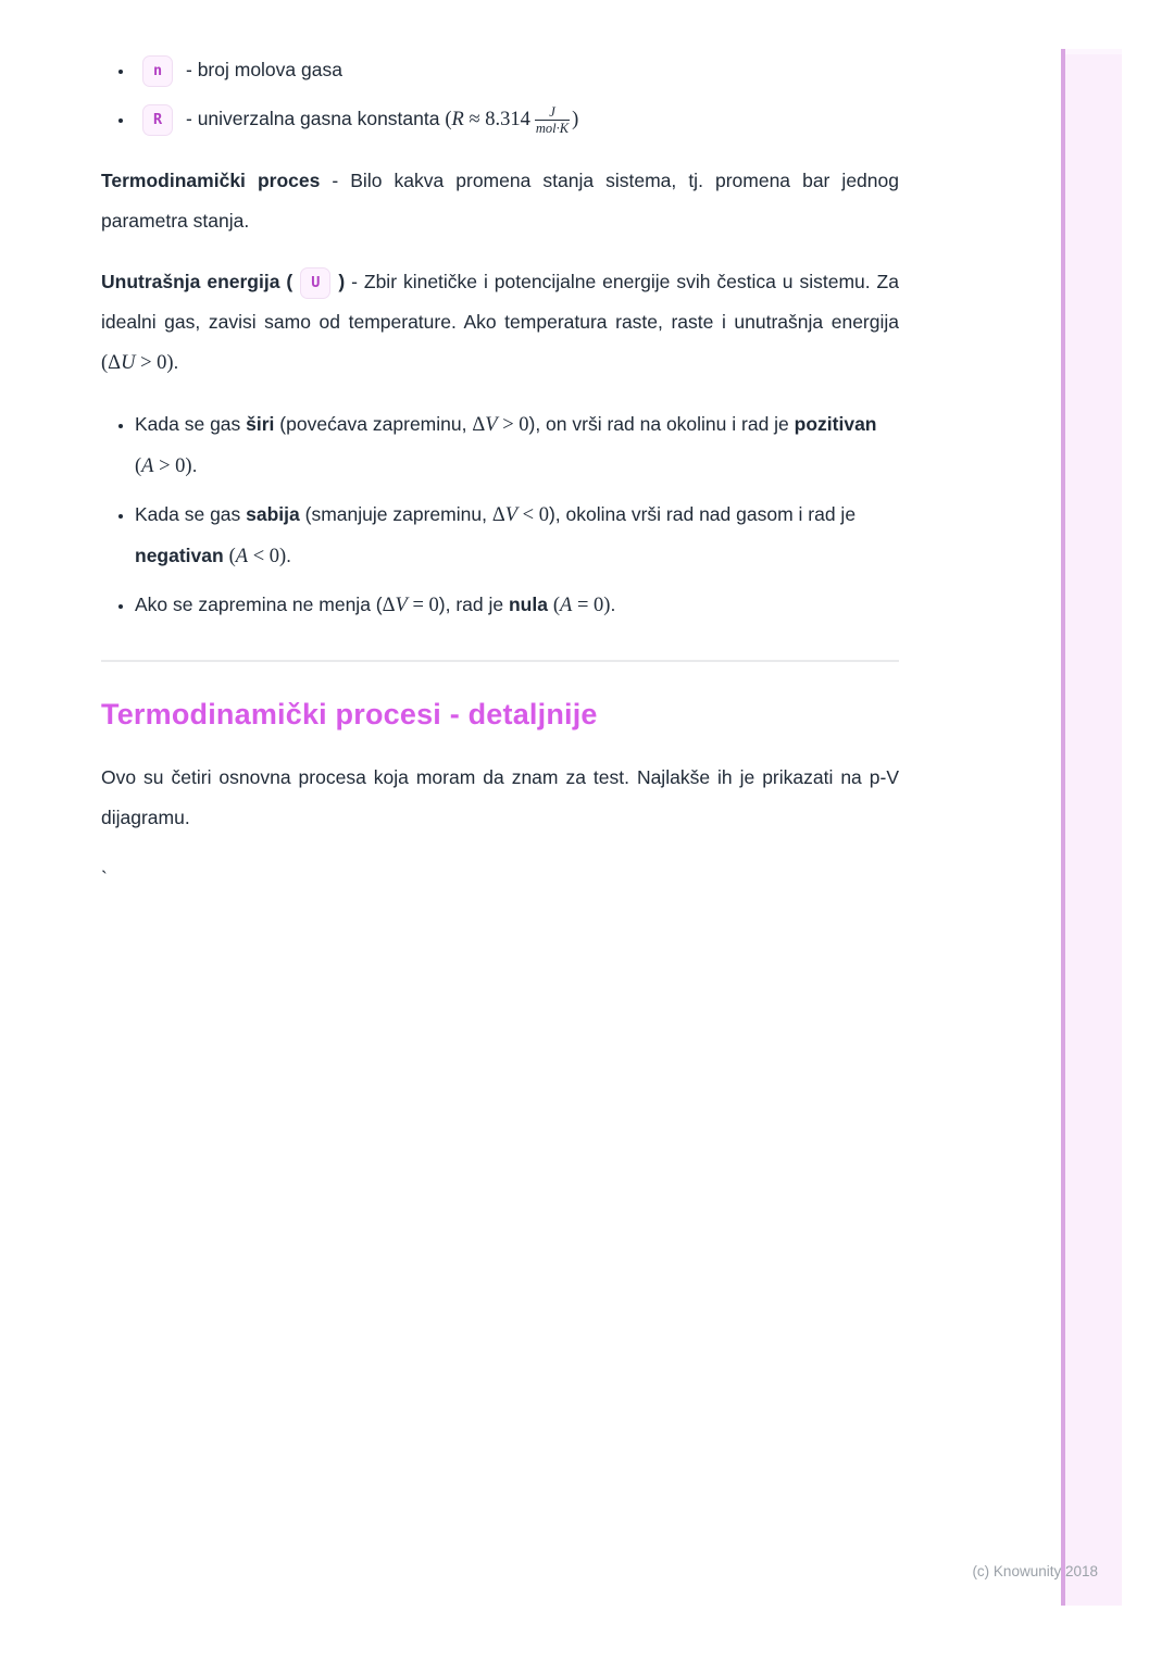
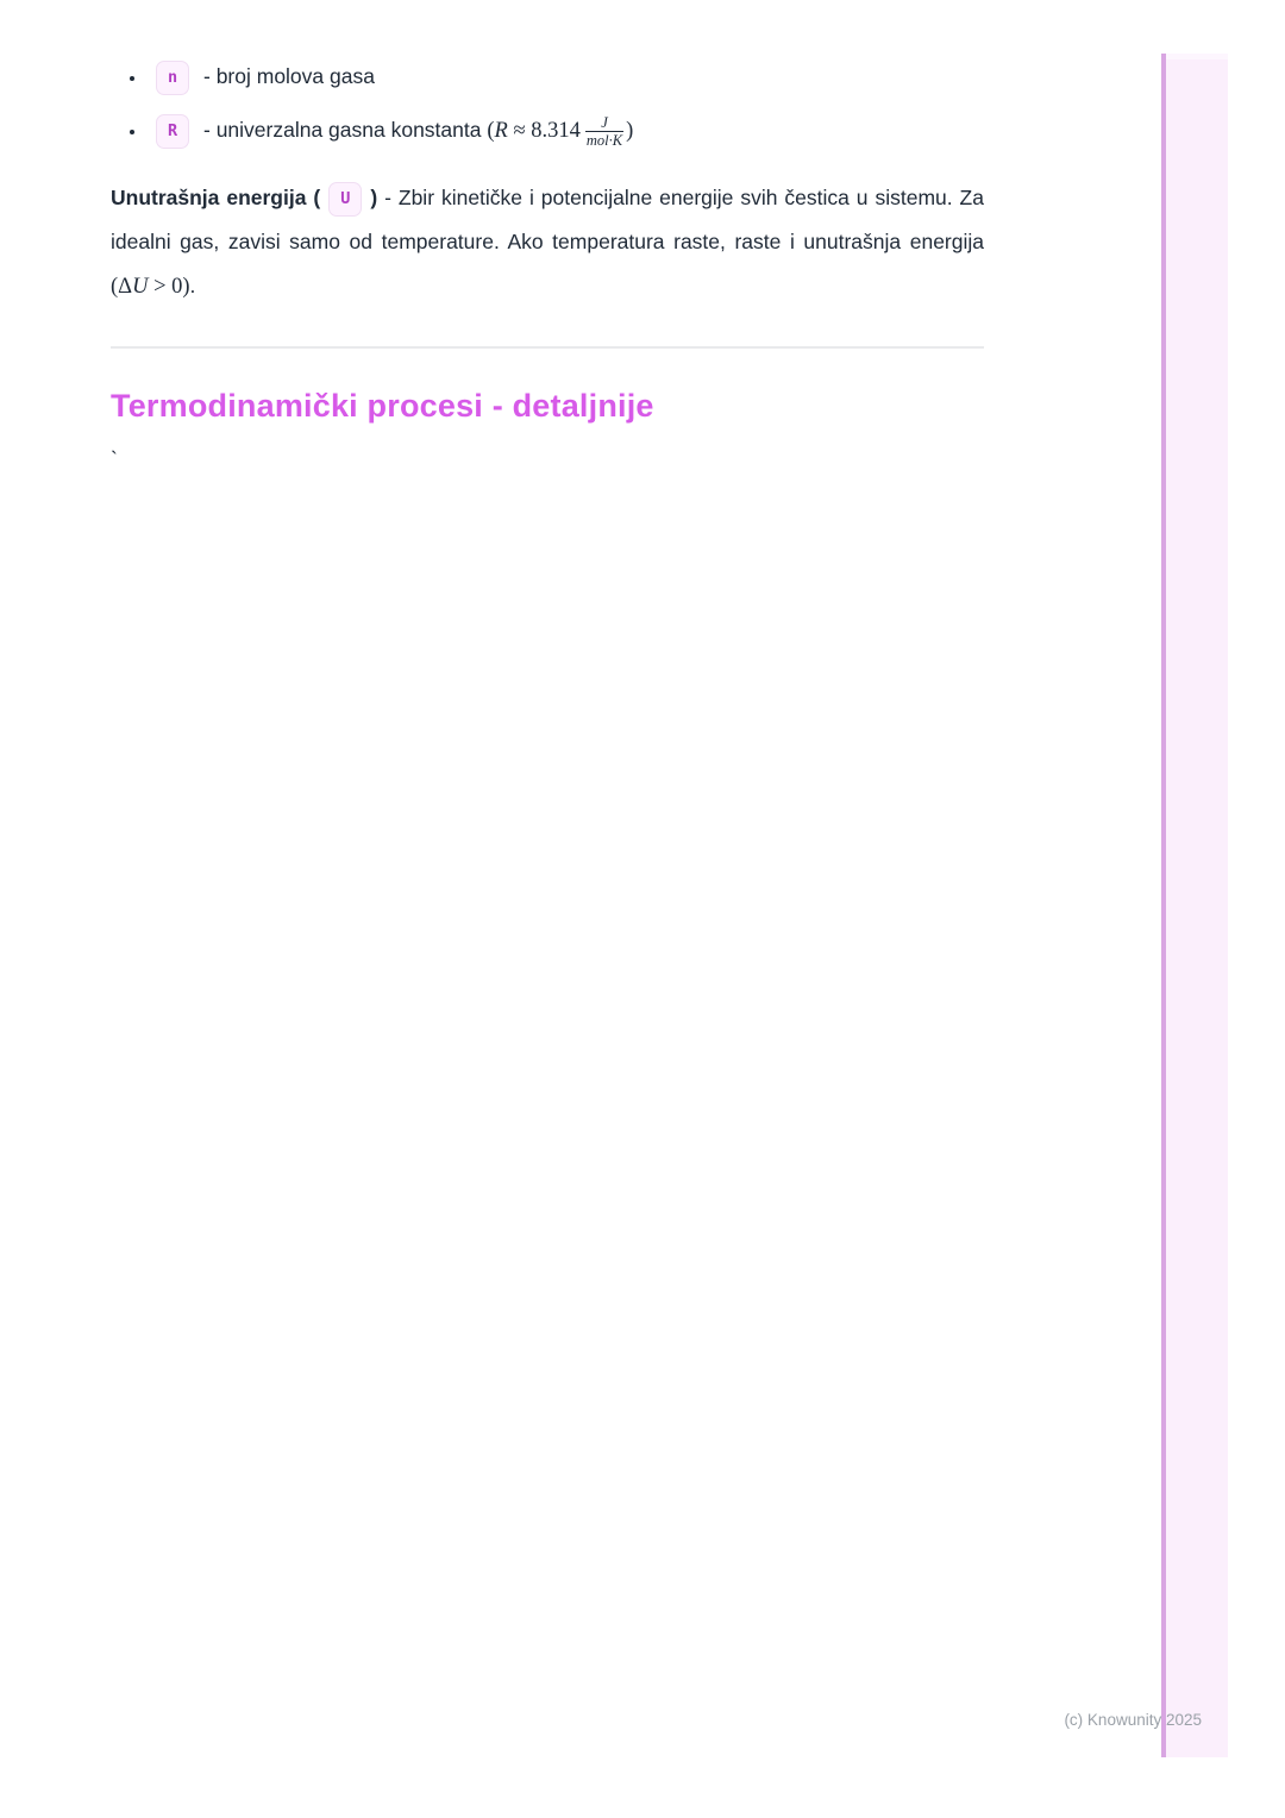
  n - broj molova gasa
  R - univerzalna gasna konstanta (R ≈ 8.314
  J
  mol·K
  )
- Termodinamički proces - Bilo kakva promena stanja sistema, tj. promena bar jednog parametra stanja.
  Unutrašnja energija ( U ) - Zbir kinetičke i potencijalne energije svih čestica u sistemu. Za idealni gas, zavisi samo od temperature. Ako temperatura raste, raste i unutrašnja energija (ΔU > 0).
- Kada se gas širi (povećava zapreminu, ΔV > 0), on vrši rad na okolinu i rad je pozitivan (A > 0).
- Kada se gas sabija (smanjuje zapreminu, ΔV < 0), okolina vrši rad nad gasom i rad je negativan (A < 0).
- Ako se zapremina ne menja (ΔV = 0), rad je nula (A = 0).
  Termodinamički procesi - detaljnije
- Ovo su četiri osnovna procesa koja moram da znam za test. Najlakše ih je prikazati na p-V dijagramu.
  `
- (c) Knowunity 2018
+ (c) Knowunity 2025
